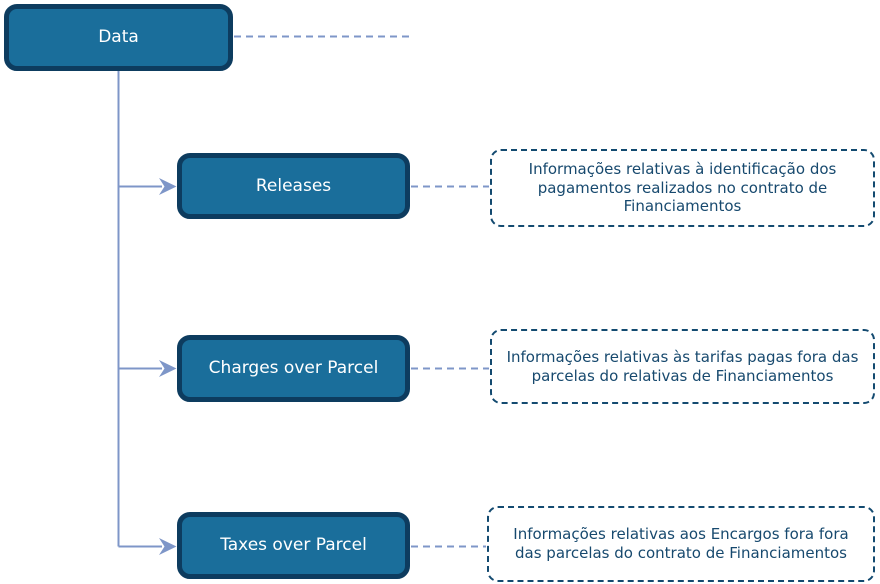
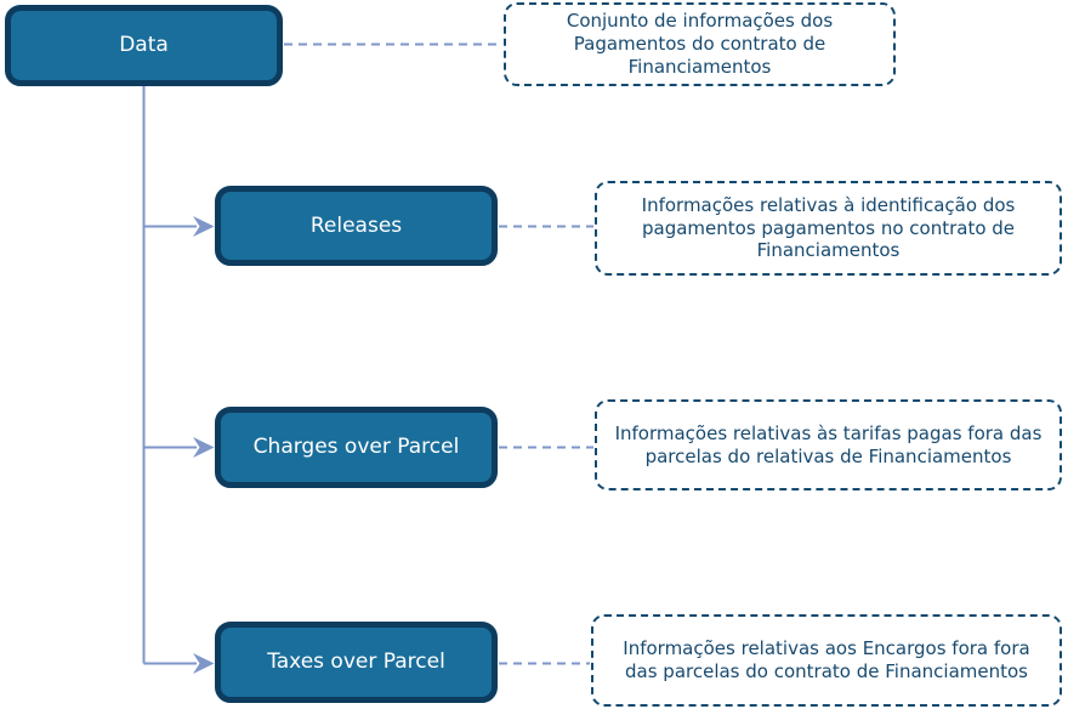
  Data
  Releases
  Charges over Parcel
  Taxes over Parcel
+ Conjunto de informações dos Pagamentos do contrato de Financiamentos
- Informações relativas à identificação dos pagamentos realizados no contrato de Financiamentos
+ Informações relativas à identificação dos pagamentos pagamentos no contrato de Financiamentos
  Informações relativas às tarifas pagas fora das parcelas do relativas de Financiamentos
  Informações relativas aos Encargos fora fora das parcelas do contrato de Financiamentos
